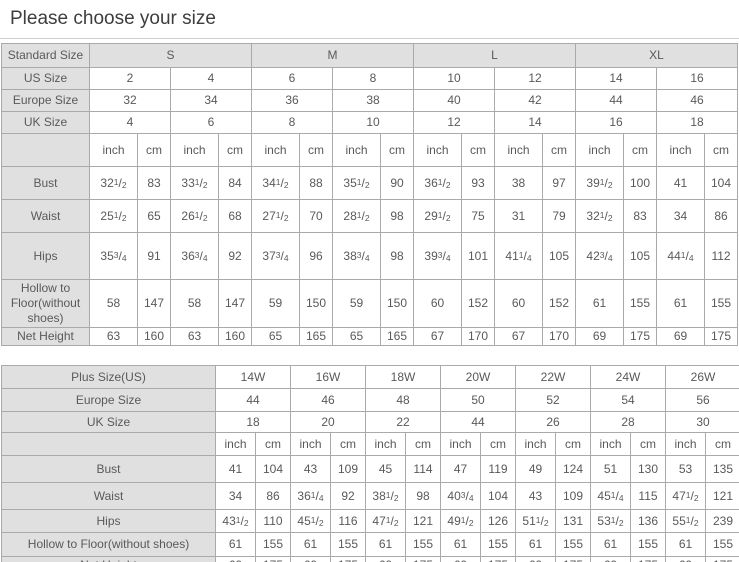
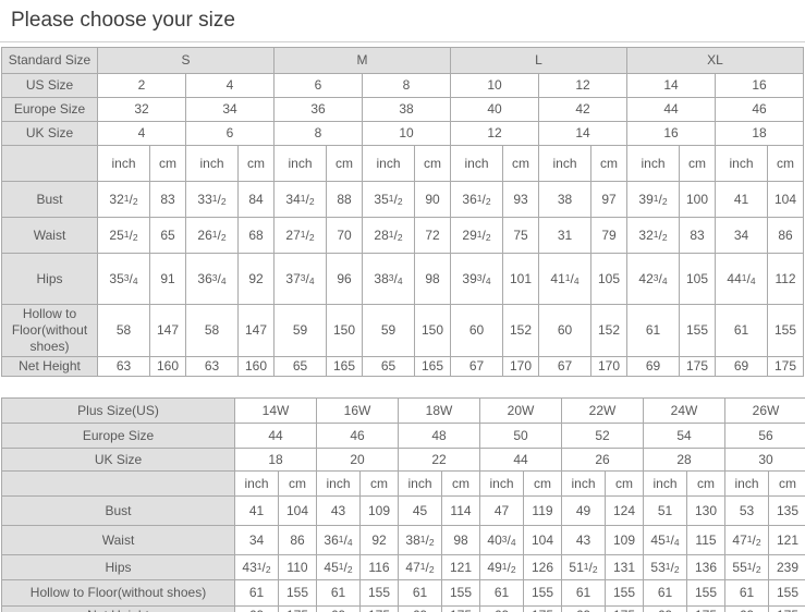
  Please choose your size
  Standard Size	S	M	L	XL
  US Size	2	4	6	8	10	12	14	16
  Europe Size	32	34	36	38	40	42	44	46
  UK Size	4	6	8	10	12	14	16	18
  	inch	cm	inch	cm	inch	cm	inch	cm	inch	cm	inch	cm	inch	cm	inch	cm
  Bust	321/2	83	331/2	84	341/2	88	351/2	90	361/2	93	38	97	391/2	100	41	104
- Waist	251/2	65	261/2	68	271/2	70	281/2	98	291/2	75	31	79	321/2	83	34	86
+ Waist	251/2	65	261/2	68	271/2	70	281/2	72	291/2	75	31	79	321/2	83	34	86
  Hips	353/4	91	363/4	92	373/4	96	383/4	98	393/4	101	411/4	105	423/4	105	441/4	112
  Hollow to Floor(without shoes)	58	147	58	147	59	150	59	150	60	152	60	152	61	155	61	155
  Net Height	63	160	63	160	65	165	65	165	67	170	67	170	69	175	69	175
  Plus Size(US)	14W	16W	18W	20W	22W	24W	26W
  Europe Size	44	46	48	50	52	54	56
  UK Size	18	20	22	44	26	28	30
  	inch	cm	inch	cm	inch	cm	inch	cm	inch	cm	inch	cm	inch	cm
  Bust	41	104	43	109	45	114	47	119	49	124	51	130	53	135
  Waist	34	86	361/4	92	381/2	98	403/4	104	43	109	451/4	115	471/2	121
  Hips	431/2	110	451/2	116	471/2	121	491/2	126	511/2	131	531/2	136	551/2	239
  Hollow to Floor(without shoes)	61	155	61	155	61	155	61	155	61	155	61	155	61	155
